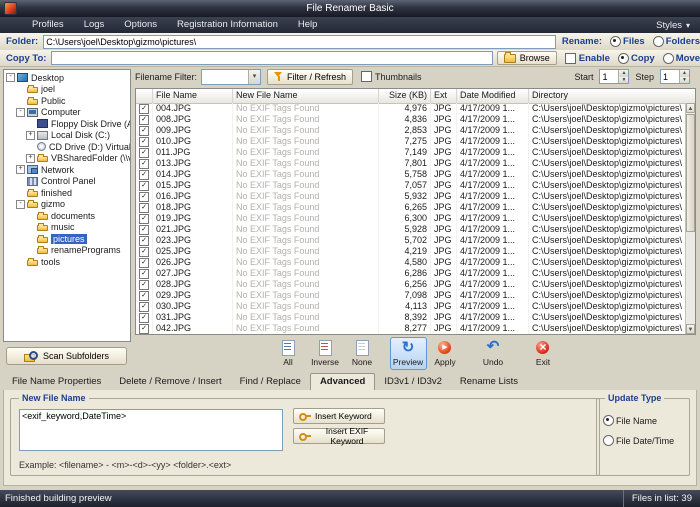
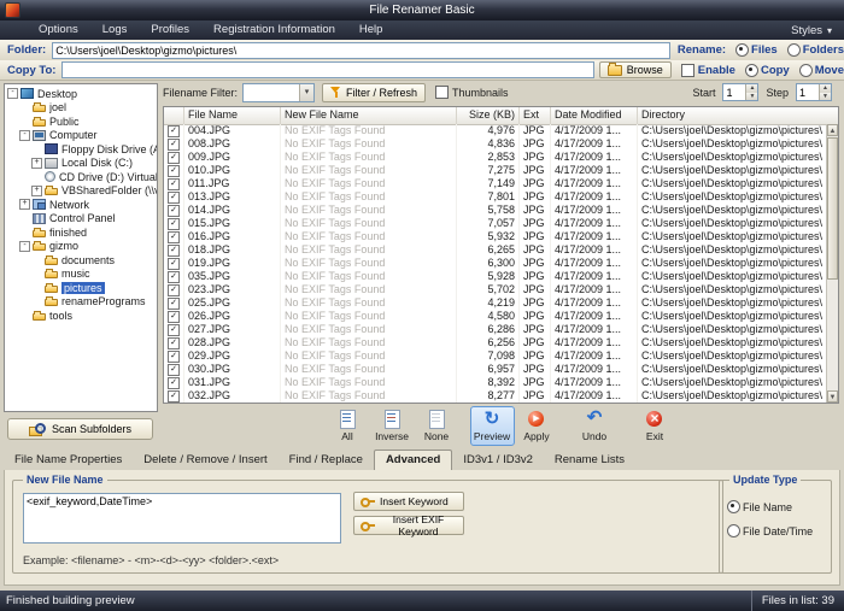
  File Renamer Basic
- Profiles
+ Options
  Logs
- Options
+ Profiles
  Registration Information
  Help
  Styles
  ▾
  Folder:
  C:\Users\joel\Desktop\gizmo\pictures\
  Rename:
  Files
  Folders
  Copy To:
  Browse
  Enable
  Copy
  Move
  Desktop
  joel
  Public
  Computer
  Floppy Disk Drive (
  Local Disk (C:)
  Network
  Control Panel
  finished
  gizmo
  documents
  music
  pictures
  renamePrograms
  tools
  Scan Subfolders
  Filename Filter:
  Filter / Refresh
  Thumbnails
  Start
  1
  Step
  1
  File Name
  New File Name
  Size (KB)
  Ext
  Date Modified
  Directory
  004.JPG
  No EXIF Tags Found
  4,976
  JPG
  4/17/2009 1...
  C:\Users\joel\Desktop\gizmo\pictures\
  008.JPG
  No EXIF Tags Found
  4,836
  JPG
  4/17/2009 1...
  C:\Users\joel\Desktop\gizmo\pictures\
  009.JPG
  No EXIF Tags Found
  2,853
  JPG
  4/17/2009 1...
  C:\Users\joel\Desktop\gizmo\pictures\
  010.JPG
  No EXIF Tags Found
  7,275
  JPG
  4/17/2009 1...
  C:\Users\joel\Desktop\gizmo\pictures\
  011.JPG
  No EXIF Tags Found
  7,149
  JPG
  4/17/2009 1...
  C:\Users\joel\Desktop\gizmo\pictures\
  013.JPG
  No EXIF Tags Found
  7,801
  JPG
  4/17/2009 1...
  C:\Users\joel\Desktop\gizmo\pictures\
  014.JPG
  No EXIF Tags Found
  5,758
  JPG
  4/17/2009 1...
  C:\Users\joel\Desktop\gizmo\pictures\
  015.JPG
  No EXIF Tags Found
  7,057
  JPG
  4/17/2009 1...
  C:\Users\joel\Desktop\gizmo\pictures\
  016.JPG
  No EXIF Tags Found
  5,932
  JPG
  4/17/2009 1...
  C:\Users\joel\Desktop\gizmo\pictures\
  018.JPG
  No EXIF Tags Found
  6,265
  JPG
  4/17/2009 1...
  C:\Users\joel\Desktop\gizmo\pictures\
  019.JPG
  No EXIF Tags Found
  6,300
  JPG
  4/17/2009 1...
  C:\Users\joel\Desktop\gizmo\pictures\
- 021.JPG
+ 035.JPG
  No EXIF Tags Found
  5,928
  JPG
  4/17/2009 1...
  C:\Users\joel\Desktop\gizmo\pictures\
  023.JPG
  No EXIF Tags Found
  5,702
  JPG
  4/17/2009 1...
  C:\Users\joel\Desktop\gizmo\pictures\
  025.JPG
  No EXIF Tags Found
  4,219
  JPG
  4/17/2009 1...
  C:\Users\joel\Desktop\gizmo\pictures\
  026.JPG
  No EXIF Tags Found
  4,580
  JPG
  4/17/2009 1...
  C:\Users\joel\Desktop\gizmo\pictures\
  027.JPG
  No EXIF Tags Found
  6,286
  JPG
  4/17/2009 1...
  C:\Users\joel\Desktop\gizmo\pictures\
  028.JPG
  No EXIF Tags Found
  6,256
  JPG
  4/17/2009 1...
  C:\Users\joel\Desktop\gizmo\pictures\
  029.JPG
  No EXIF Tags Found
  7,098
  JPG
  4/17/2009 1...
  C:\Users\joel\Desktop\gizmo\pictures\
  030.JPG
  No EXIF Tags Found
- 4,113
+ 6,957
  JPG
  4/17/2009 1...
  C:\Users\joel\Desktop\gizmo\pictures\
  031.JPG
  No EXIF Tags Found
  8,392
  JPG
  4/17/2009 1...
  C:\Users\joel\Desktop\gizmo\pictures\
- 042.JPG
+ 032.JPG
  No EXIF Tags Found
  8,277
  JPG
  4/17/2009 1...
  C:\Users\joel\Desktop\gizmo\pictures\
  All
  Inverse
  None
  Preview
  Apply
  Undo
  Exit
  File Name Properties
  Delete / Remove / Insert
  Find / Replace
  Advanced
  ID3v1 / ID3v2
  Rename Lists
  New File Name
  <exif_keyword,DateTime>
  Insert Keyword
  Insert EXIF Keyword
  Example: <filename> - <m>-<d>-<yy> <folder>.<ext>
  Update Type
  File Name
  File Date/Time
  Finished building preview
  Files in list: 39
